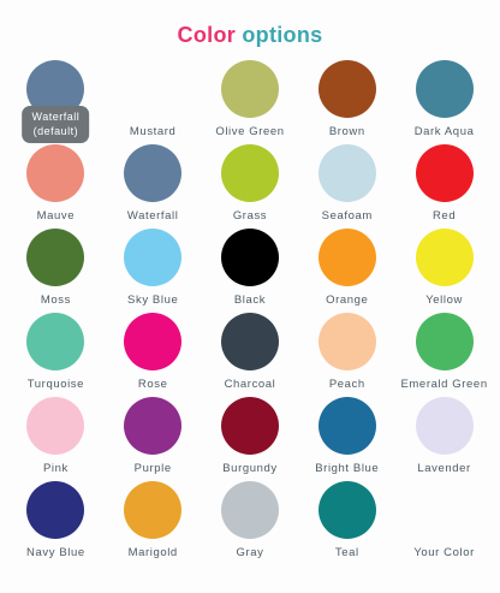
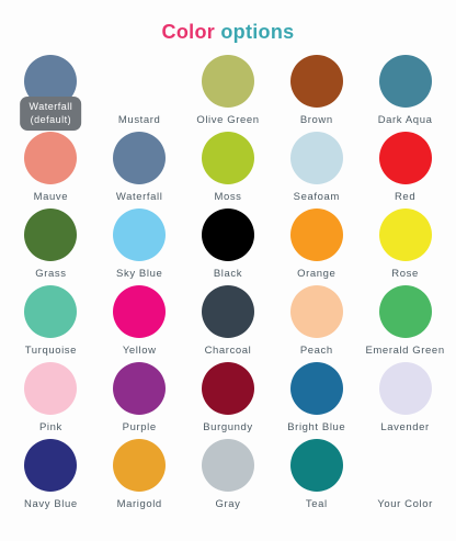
  Color options
  Waterfall
  (default)
  Mustard
  Olive Green
  Brown
  Dark Aqua
  Mauve
  Waterfall
- Grass
+ Moss
  Seafoam
  Red
- Moss
+ Grass
  Sky Blue
  Black
  Orange
- Yellow
+ Rose
  Turquoise
- Rose
+ Yellow
  Charcoal
  Peach
  Emerald Green
  Pink
  Purple
  Burgundy
  Bright Blue
  Lavender
  Navy Blue
  Marigold
  Gray
  Teal
  Your Color
